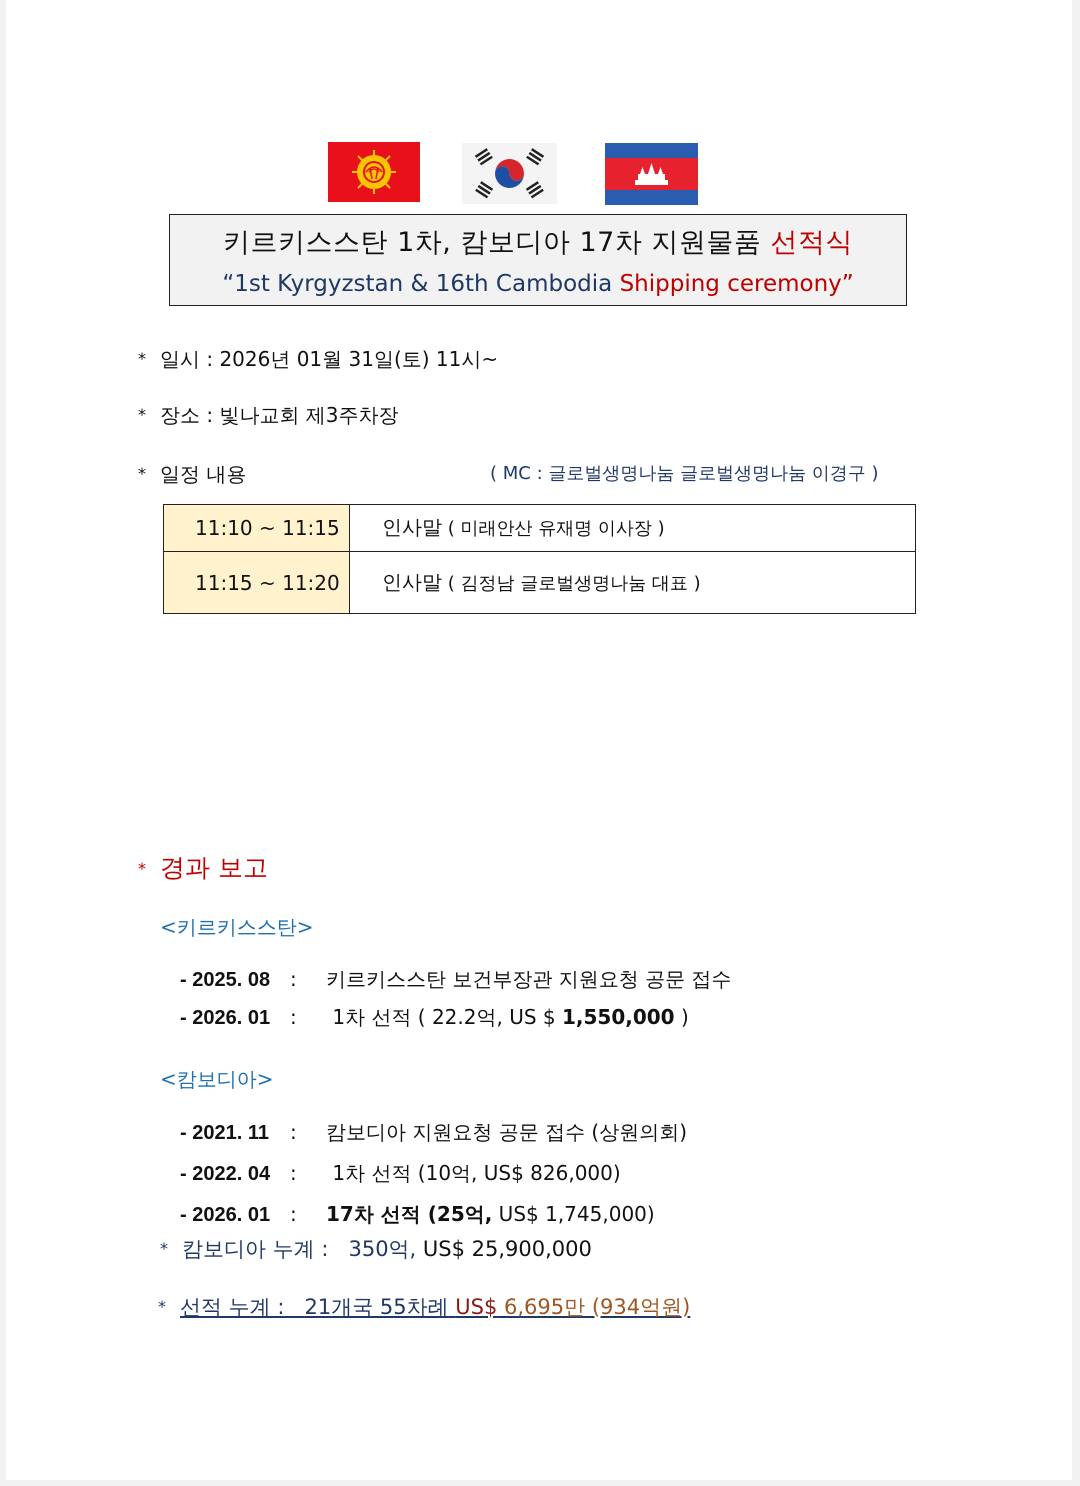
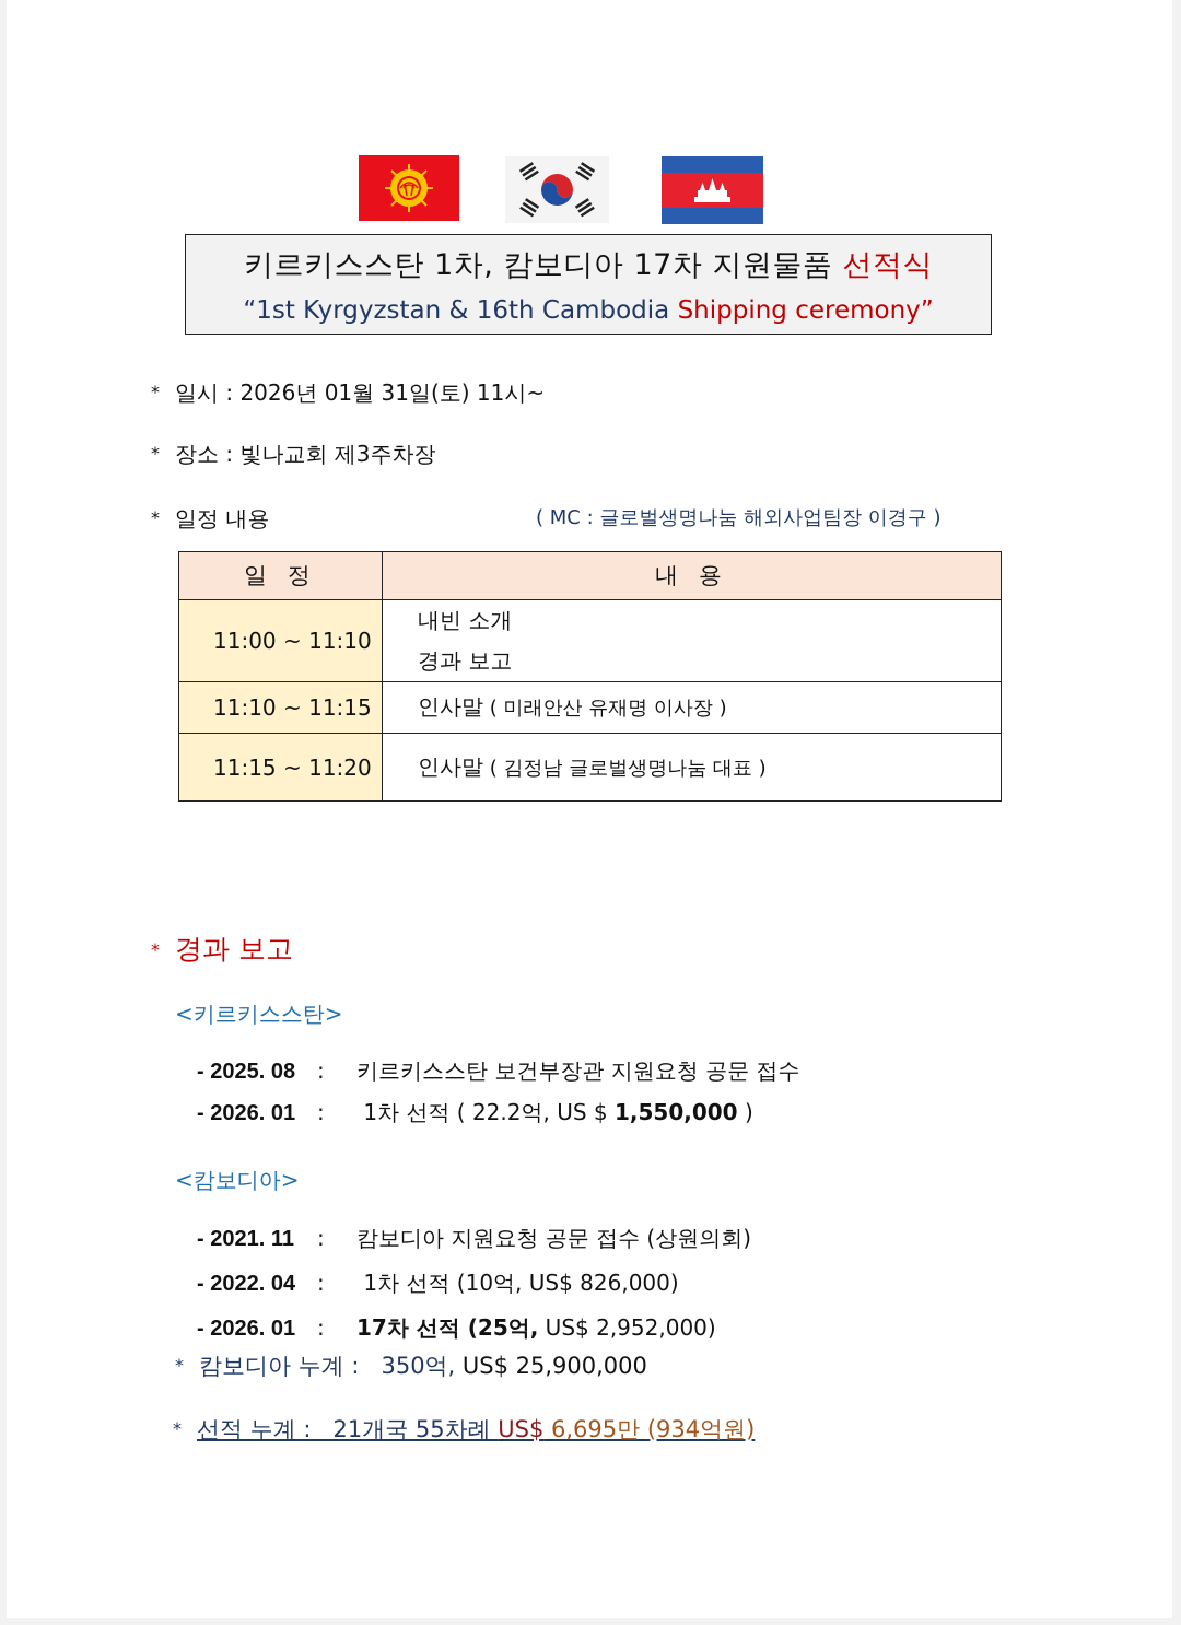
  키르키스스탄 1차, 캄보디아 17차 지원물품 선적식
  “1st Kyrgyzstan & 16th Cambodia Shipping ceremony”
  * 일시 : 2026년 01월 31일(토) 11시~
  * 장소 : 빛나교회 제3주차장
  * 일정 내용
- ( MC : 글로벌생명나눔 글로벌생명나눔 이경구 )
+ ( MC : 글로벌생명나눔 해외사업팀장 이경구 )
+ 일 정	내 용
+ 11:00 ~ 11:10	내빈 소개 경과 보고
  11:10 ~ 11:15	인사말 ( 미래안산 유재명 이사장 )
  11:15 ~ 11:20	인사말 ( 김정남 글로벌생명나눔 대표 )
  * 경과 보고
  <키르키스스탄>
  - 2025. 08 : 키르키스스탄 보건부장관 지원요청 공문 접수
  - 2026. 01 : 1차 선적 ( 22.2억, US $ 1,550,000 )
  <캄보디아>
  - 2021. 11 : 캄보디아 지원요청 공문 접수 (상원의회)
  - 2022. 04 : 1차 선적 (10억, US$ 826,000)
- - 2026. 01 : 17차 선적 (25억, US$ 1,745,000)
+ - 2026. 01 : 17차 선적 (25억, US$ 2,952,000)
  * 캄보디아 누계 : 350억, US$ 25,900,000
  * 선적 누계 : 21개국 55차례 US$ 6,695만 (934억원)
